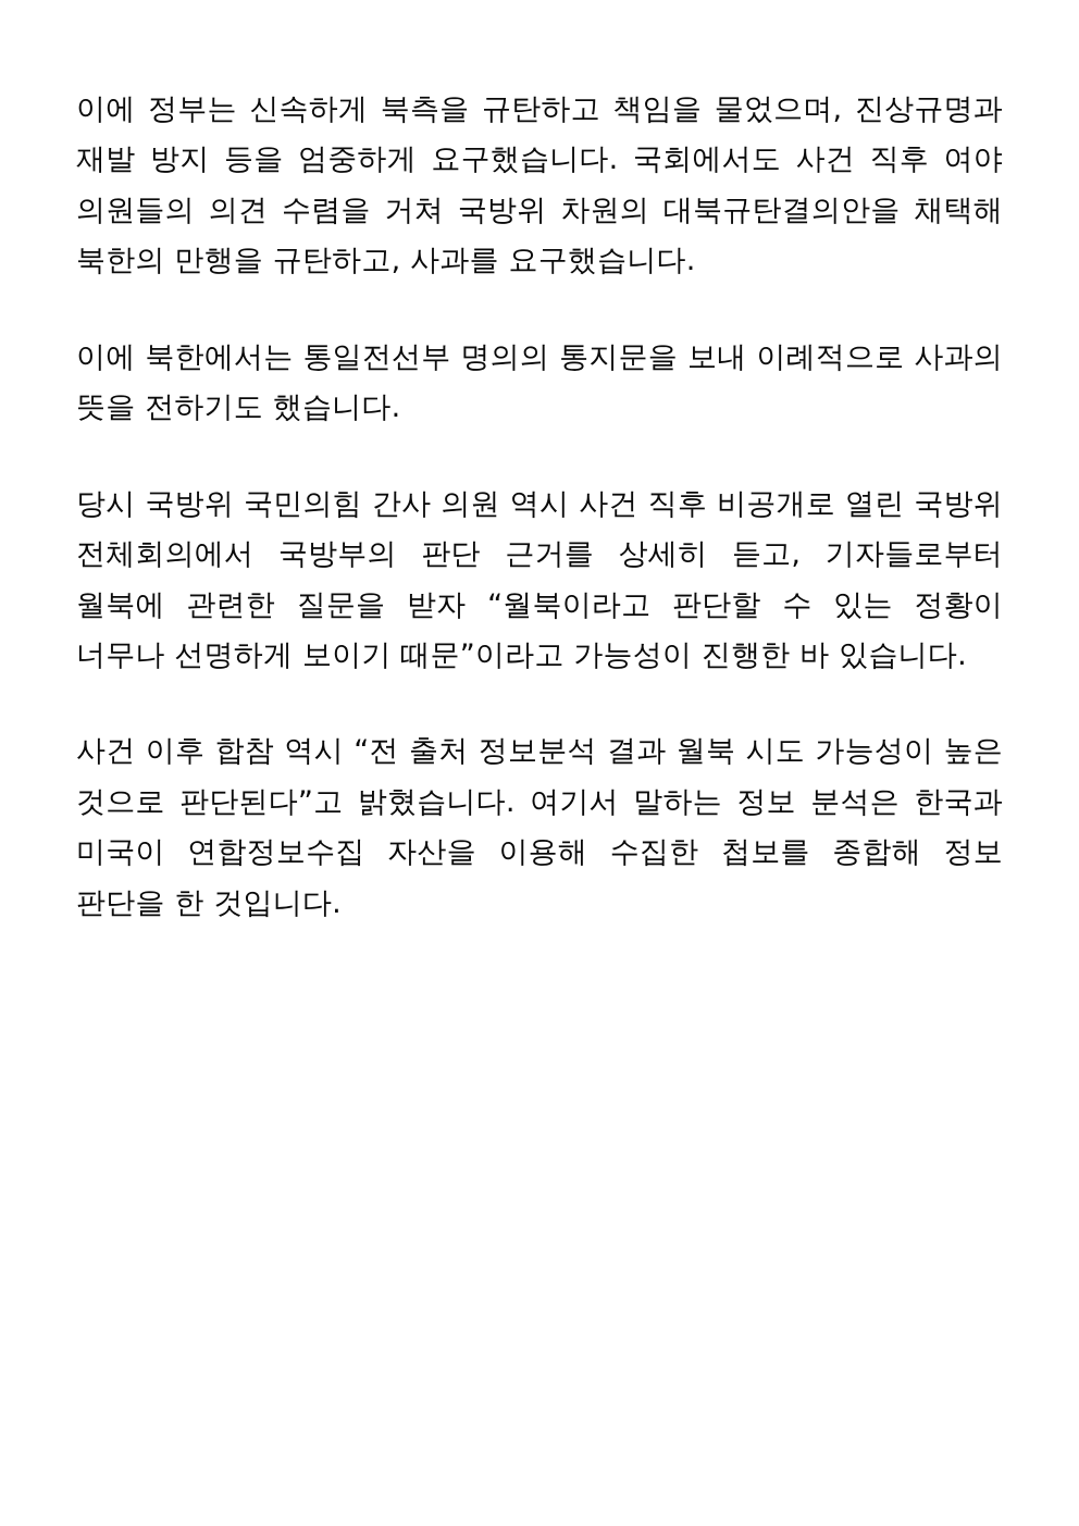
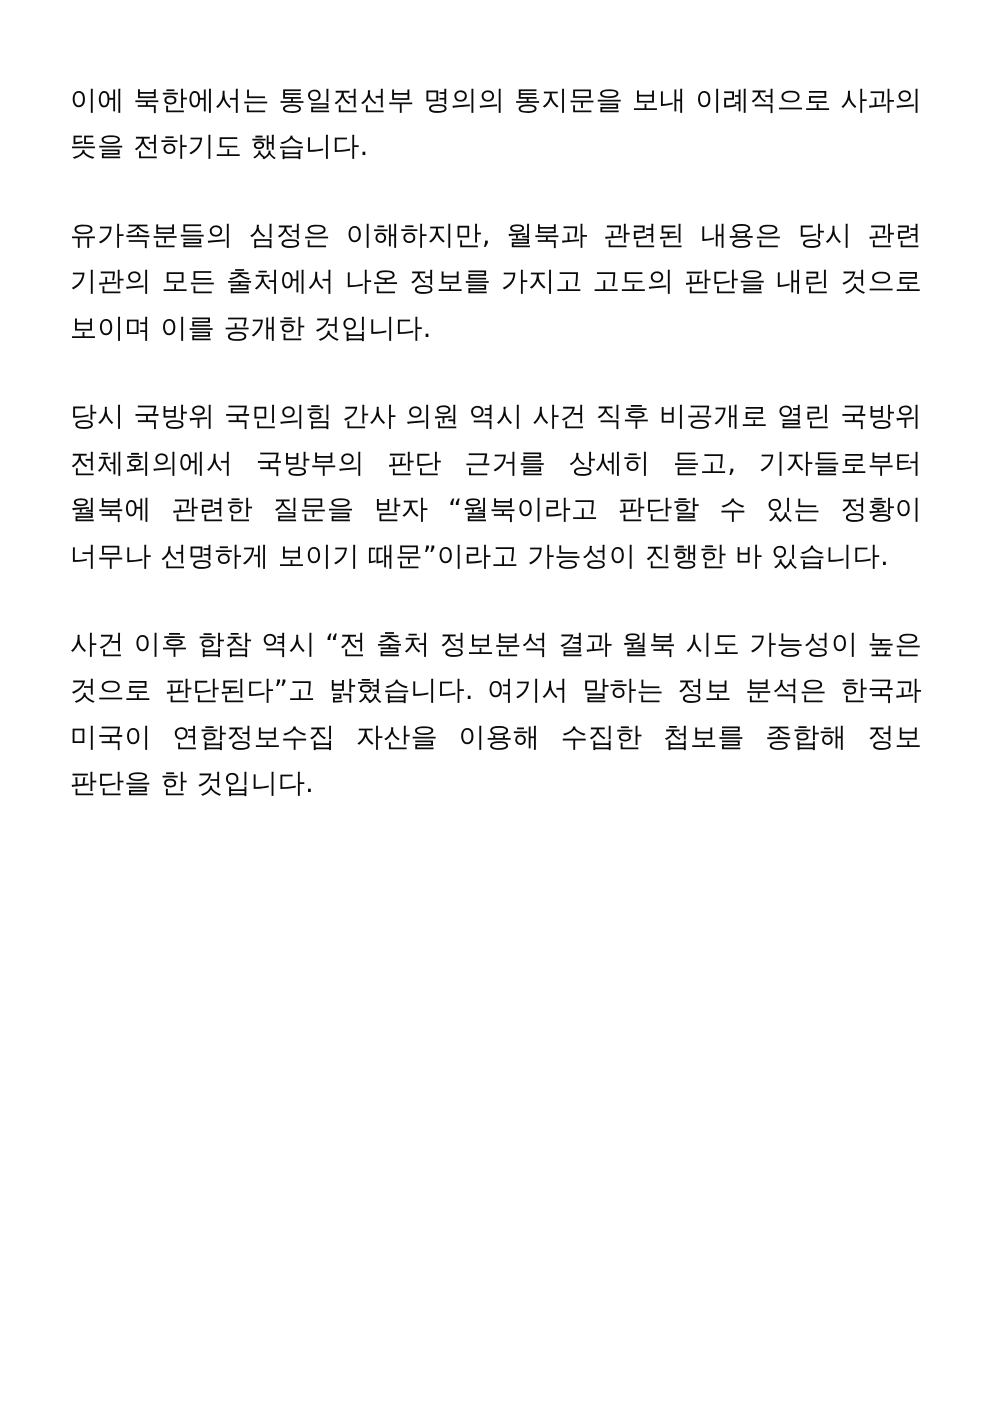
- 이에 정부는 신속하게 북측을 규탄하고 책임을 물었으며, 진상규명과 재발 방지 등을 엄중하게 요구했습니다. 국회에서도 사건 직후 여야 의원들의 의견 수렴을 거쳐 국방위 차원의 대북규탄결의안을 채택해 북한의 만행을 규탄하고, 사과를 요구했습니다.
  이에 북한에서는 통일전선부 명의의 통지문을 보내 이례적으로 사과의 뜻을 전하기도 했습니다.
+ 유가족분들의 심정은 이해하지만, 월북과 관련된 내용은 당시 관련 기관의 모든 출처에서 나온 정보를 가지고 고도의 판단을 내린 것으로 보이며 이를 공개한 것입니다.
  당시 국방위 국민의힘 간사 의원 역시 사건 직후 비공개로 열린 국방위 전체회의에서 국방부의 판단 근거를 상세히 듣고, 기자들로부터 월북에 관련한 질문을 받자 “월북이라고 판단할 수 있는 정황이 너무나 선명하게 보이기 때문”이라고 가능성이 진행한 바 있습니다.
  사건 이후 합참 역시 “전 출처 정보분석 결과 월북 시도 가능성이 높은 것으로 판단된다”고 밝혔습니다. 여기서 말하는 정보 분석은 한국과 미국이 연합정보수집 자산을 이용해 수집한 첩보를 종합해 정보 판단을 한 것입니다.
